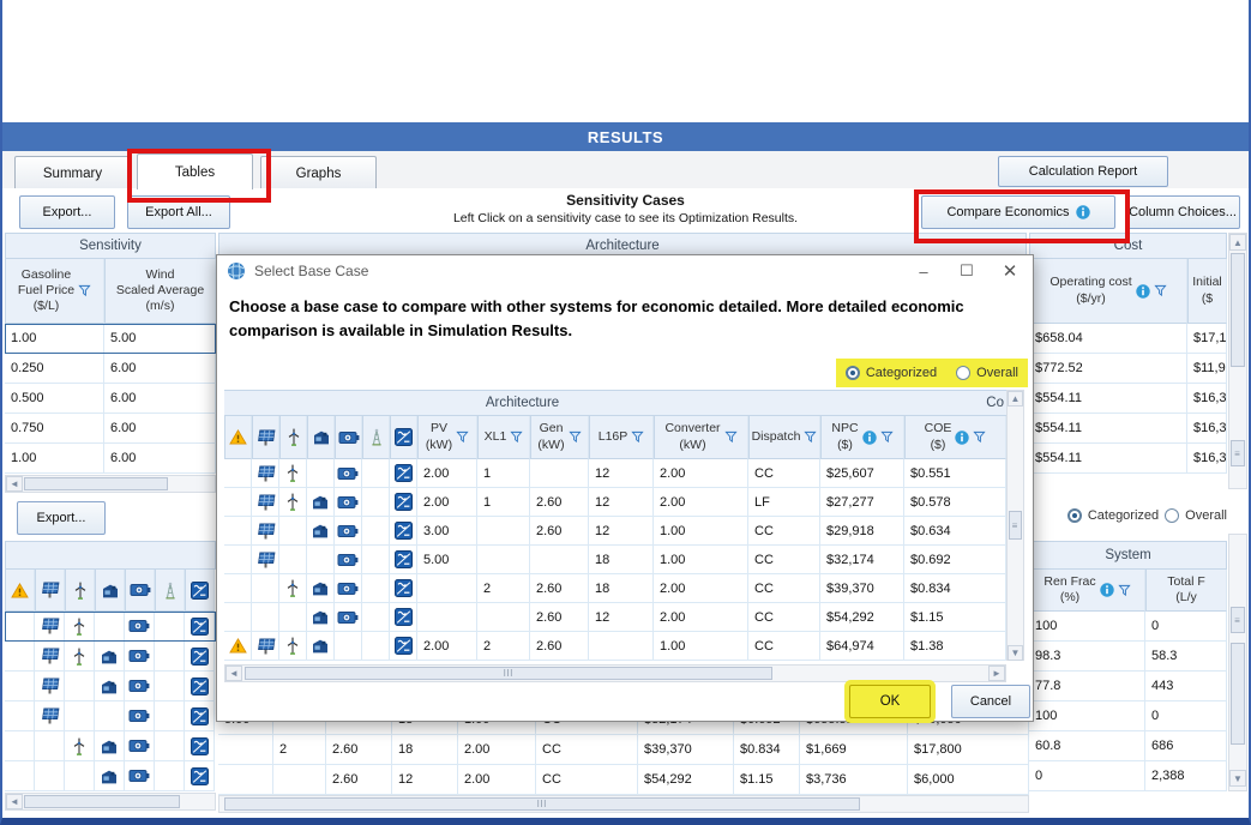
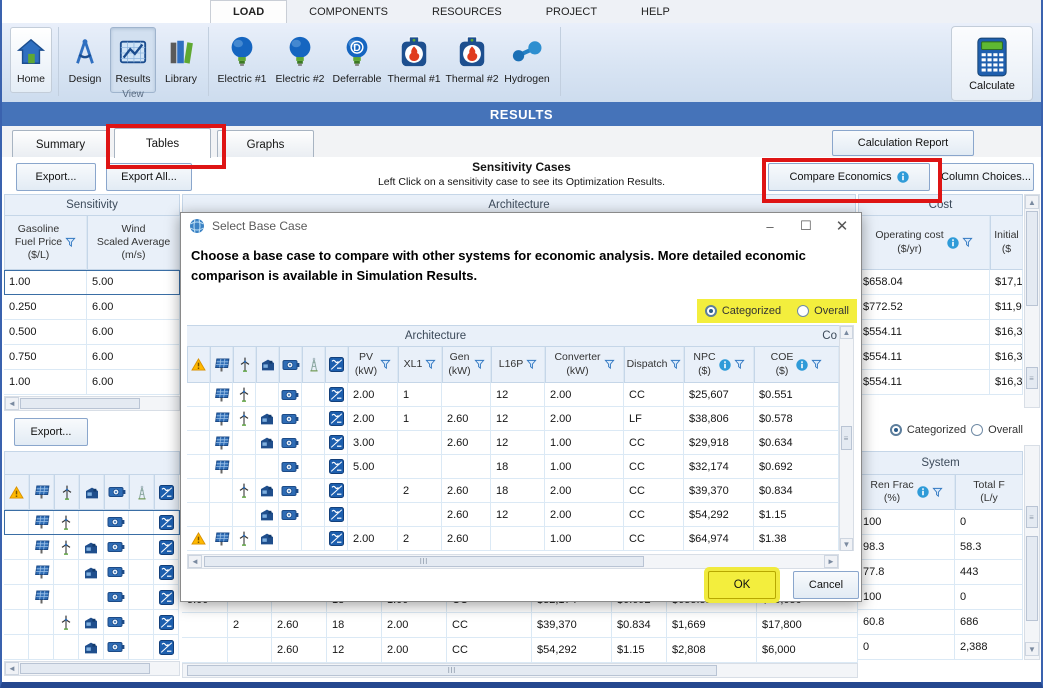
+ LOAD
+ COMPONENTS
+ RESOURCES
+ PROJECT
+ HELP
+ Home
+ Design
+ Results
+ Library
+ View
+ Electric #1
+ Electric #2
+ D
+ Deferrable
+ Thermal #1
+ Thermal #2
+ Hydrogen
+ Calculate
  RESULTS
  Summary
  Tables
  Graphs
  Calculation Report
  Export...
  Export All...
  Sensitivity Cases
  Left Click on a sensitivity case to see its Optimization Results.
  Compare Economics
  Column Choices...
  Sensitivity
  Gasoline
  Fuel Price
  ($/L)
  Wind
  Scaled Average
  (m/s)
  1.00
  5.00
  0.250
  6.00
  0.500
  6.00
  0.750
  6.00
  1.00
  6.00
  ◄
  Architecture
  Cost
  Operating cost
  ($/yr)
  Initial
  ($
  $658.04
  $17,1
  $772.52
  $11,9
  $554.11
  $16,3
  $554.11
  $16,3
  $554.11
  $16,3
  ▲
  ≡
  ≡
  ▼
  Export...
  ◄
  Categorized
  Overall
  System
  Ren Frac
  (%)
  Total F
  (L/y
  100
  0
  98.3
  58.3
  77.8
  443
  100
  0
  60.8
  686
  0
  2,388
  2
  2.60
  18
  2.00
  CC
  $39,370
  $0.834
  $1,669
  $17,800
  2.60
  12
  2.00
  CC
  $54,292
  $1.15
- $3,736
+ $2,808
  $6,000
  lll
  Select Base Case
  –
  ☐
  ✕
- Choose a base case to compare with other systems for economic detailed. More detailed economic comparison is available in Simulation Results.
+ Choose a base case to compare with other systems for economic analysis. More detailed economic comparison is available in Simulation Results.
  Categorized
  Overall
  Architecture
  Co
  PV
  (kW)
  XL1
  Gen
  (kW)
  L16P
  Converter
  (kW)
  Dispatch
  NPC
  ($)
  COE
  ($)
  2.00
  1
  12
  2.00
  CC
  $25,607
  $0.551
  2.00
  1
  2.60
  12
  2.00
  LF
- $27,277
+ $38,806
  $0.578
  3.00
  2.60
  12
  1.00
  CC
  $29,918
  $0.634
  5.00
  18
  1.00
  CC
  $32,174
  $0.692
  2
  2.60
  18
  2.00
  CC
  $39,370
  $0.834
  2.60
  12
  2.00
  CC
  $54,292
  $1.15
  2.00
  2
  2.60
  1.00
  CC
  $64,974
  $1.38
  ▲
  ≡
  ▼
  ◄
  lll
  ►
  OK
  Cancel
